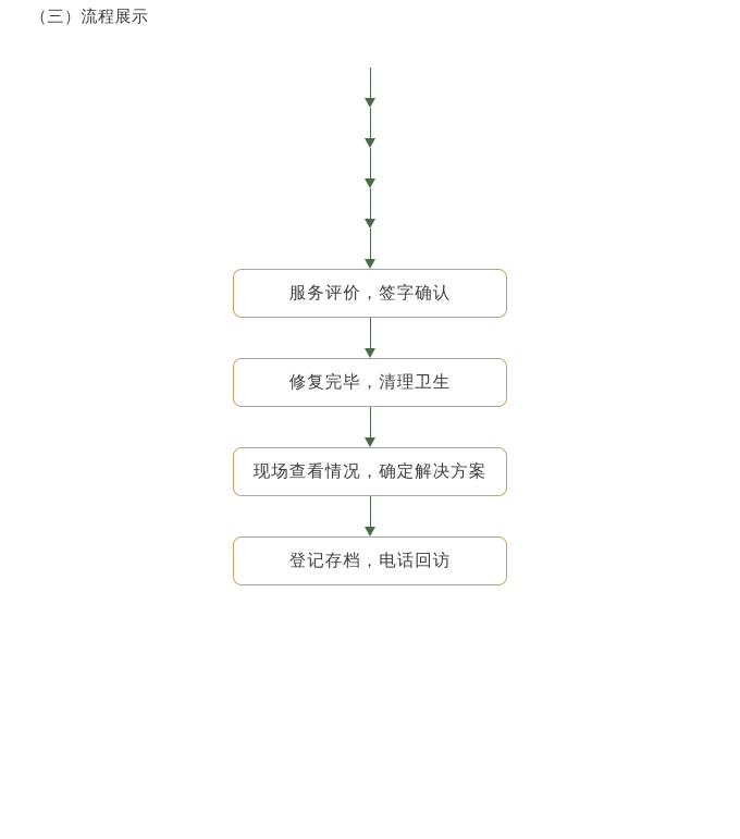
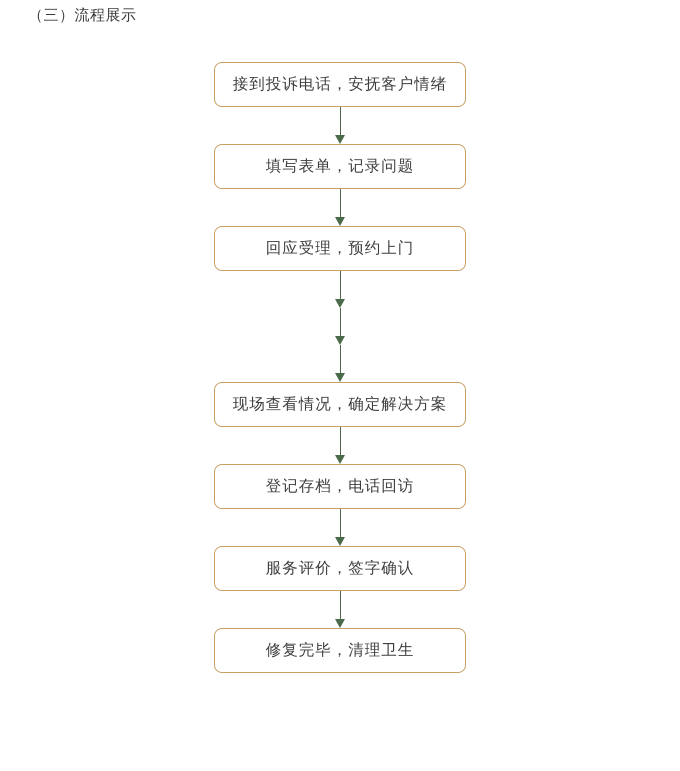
  （三）流程展示
+ 接到投诉电话，安抚客户情绪
+ 填写表单，记录问题
+ 回应受理，预约上门
- 服务评价，签字确认
+ 现场查看情况，确定解决方案
- 修复完毕，清理卫生
+ 登记存档，电话回访
- 现场查看情况，确定解决方案
+ 服务评价，签字确认
- 登记存档，电话回访
+ 修复完毕，清理卫生
